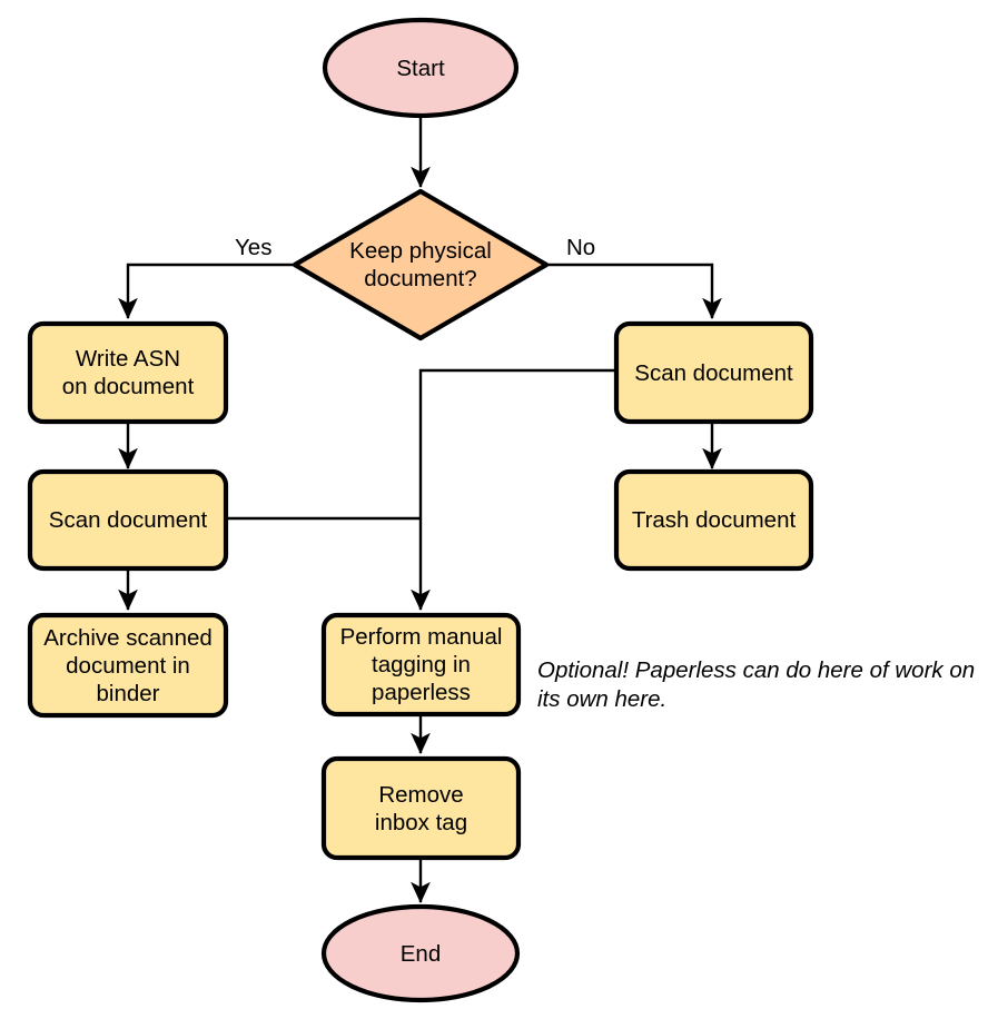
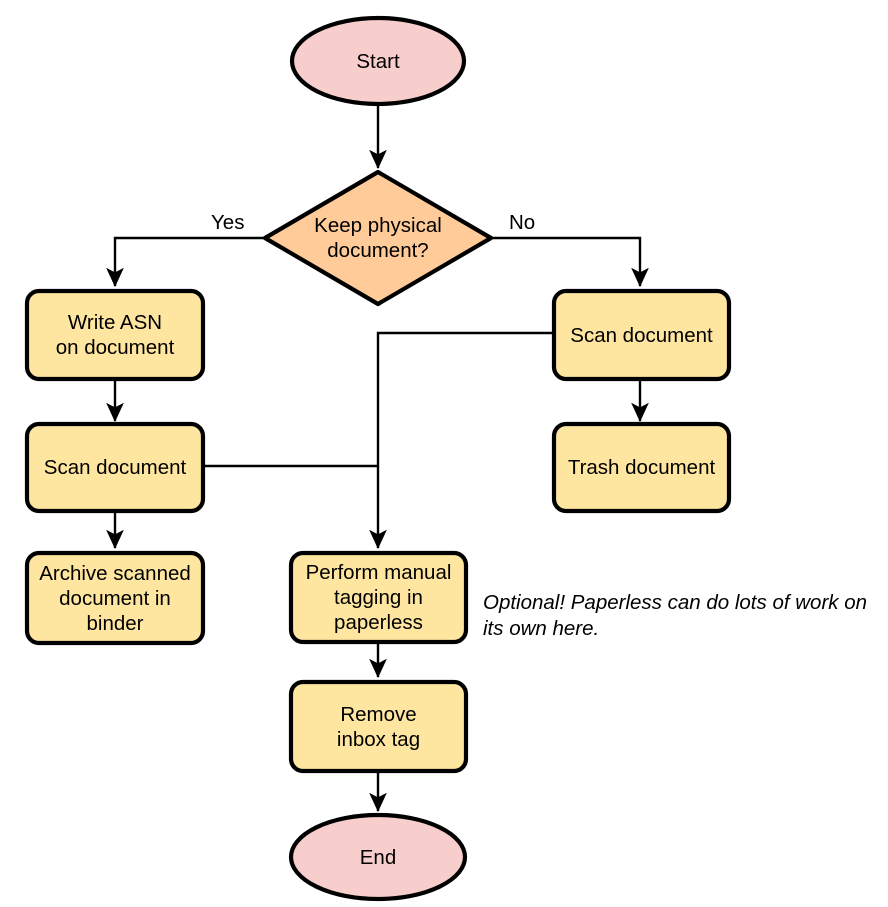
  Start
  Keep physical
  document?
  Write ASN
  on document
  Scan document
  Archive scanned
  document in
  binder
  Scan document
  Trash document
  Perform manual
  tagging in
  paperless
  Remove
  inbox tag
  End
  Yes
  No
- Optional! Paperless can do here of work on its own here.
+ Optional! Paperless can do lots of work on its own here.
